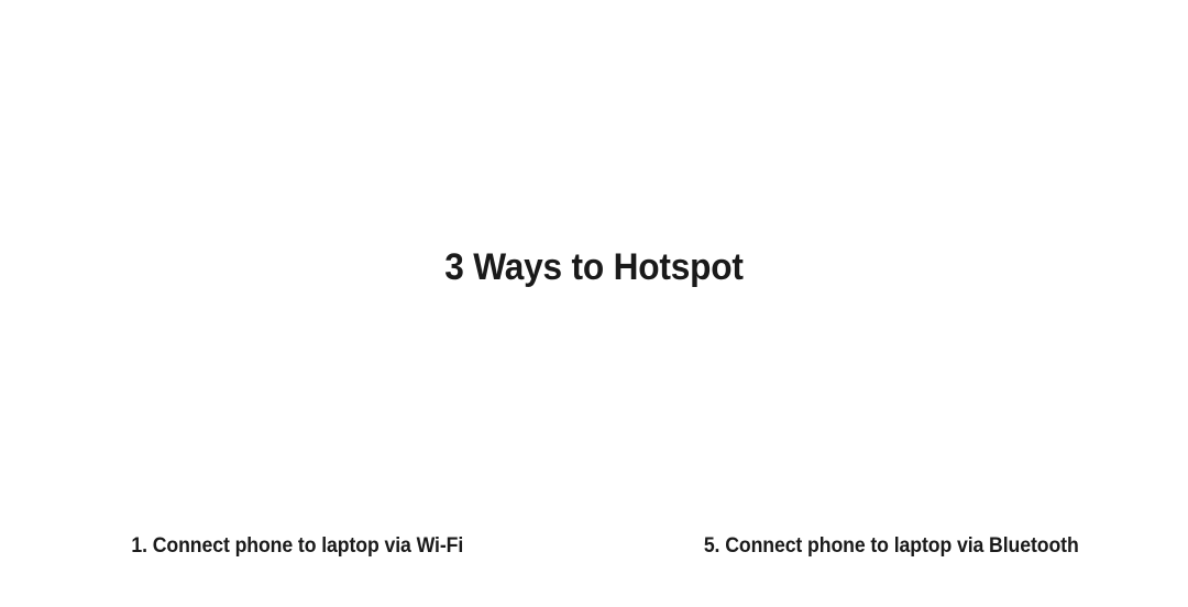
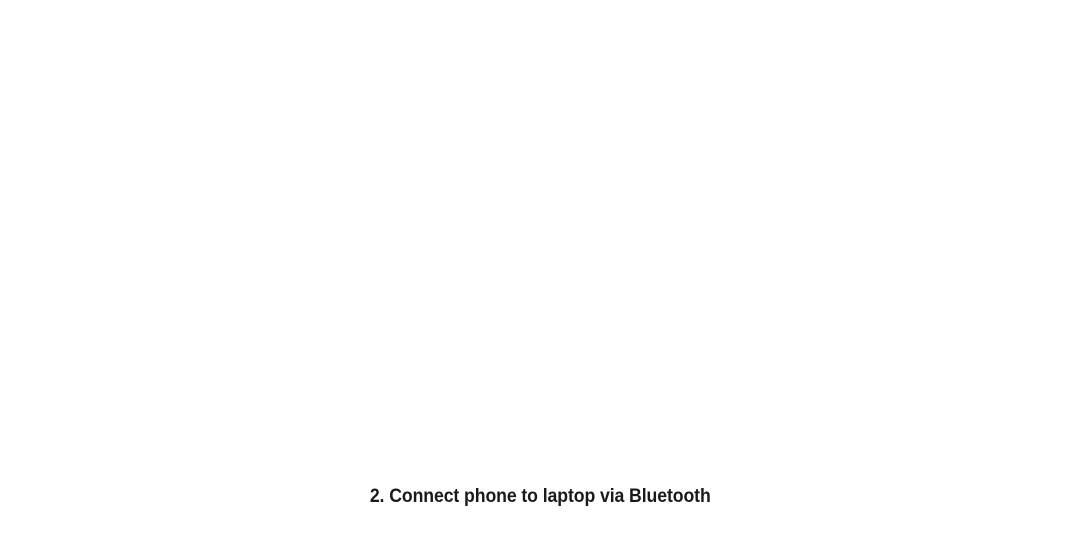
- 3 Ways to Hotspot
- 1. Connect phone to laptop via Wi-Fi
- 5. Connect phone to laptop via Bluetooth
+ 2. Connect phone to laptop via Bluetooth
